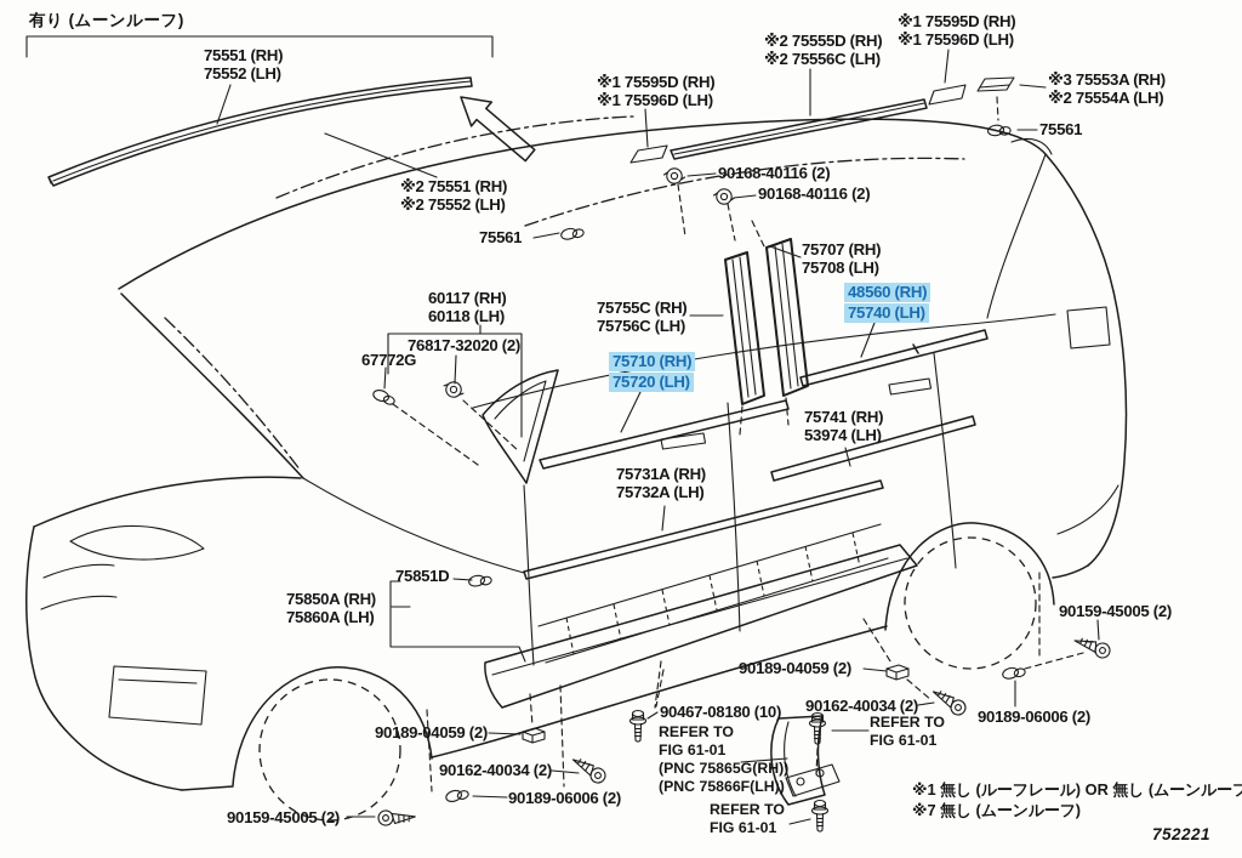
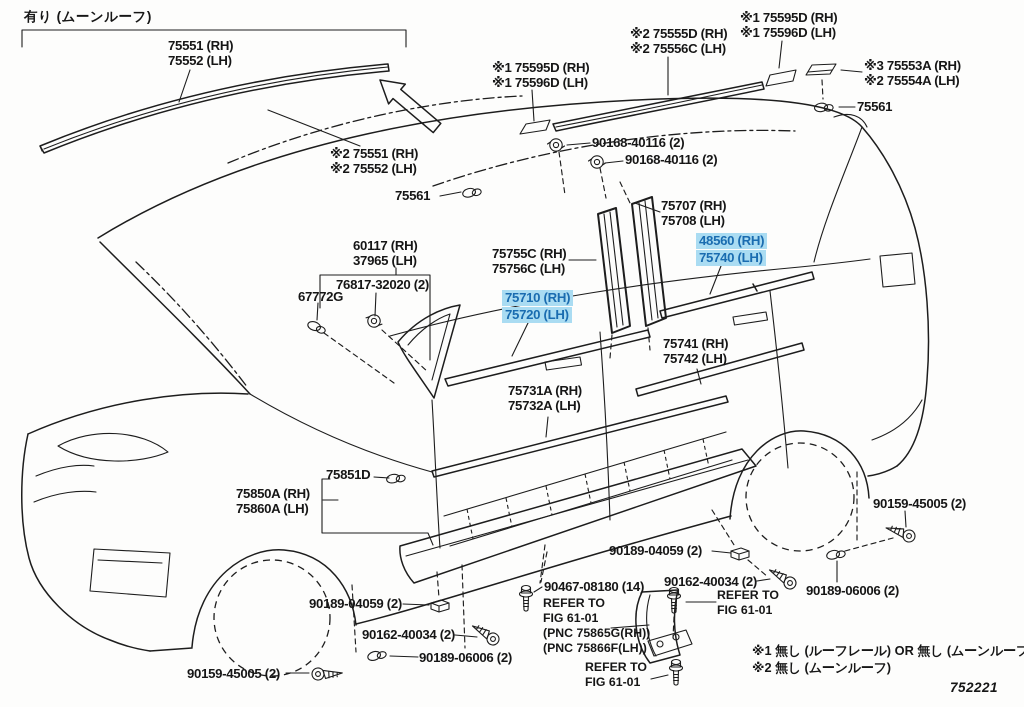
  有り (ムーンルーフ)
  75551 (RH)
  75552 (LH)
  ※2 75551 (RH)
  ※2 75552 (LH)
  ※1 75595D (RH)
  ※1 75596D (LH)
  ※2 75555D (RH)
  ※2 75556C (LH)
  ※1 75595D (RH)
  ※1 75596D (LH)
  ※3 75553A (RH)
  ※2 75554A (LH)
  75561
  75561
  90168-40116 (2)
  90168-40116 (2)
  60117 (RH)
- 60118 (LH)
+ 37965 (LH)
  76817-32020 (2)
  67772G
  75755C (RH)
  75756C (LH)
  75707 (RH)
  75708 (LH)
  75710 (RH)
  75720 (LH)
  48560 (RH)
  75740 (LH)
  75741 (RH)
- 53974 (LH)
+ 75742 (LH)
  75731A (RH)
  75732A (LH)
  75850A (RH)
  75860A (LH)
  75851D
  90189-04059 (2)
  90162-40034 (2)
  90189-06006 (2)
  90159-45005 (2)
  90189-04059 (2)
  90162-40034 (2)
- 90467-08180 (10)
+ 90467-08180 (14)
  REFER TO
  FIG 61-01
  (PNC 75865G(RH))
  (PNC 75866F(LH))
  REFER TO
  FIG 61-01
  REFER TO
  FIG 61-01
  90189-06006 (2)
  90159-45005 (2)
  ※1 無し (ルーフレール) OR 無し (ムーンルーフ
- ※7 無し (ムーンルーフ)
+ ※2 無し (ムーンルーフ)
  752221
